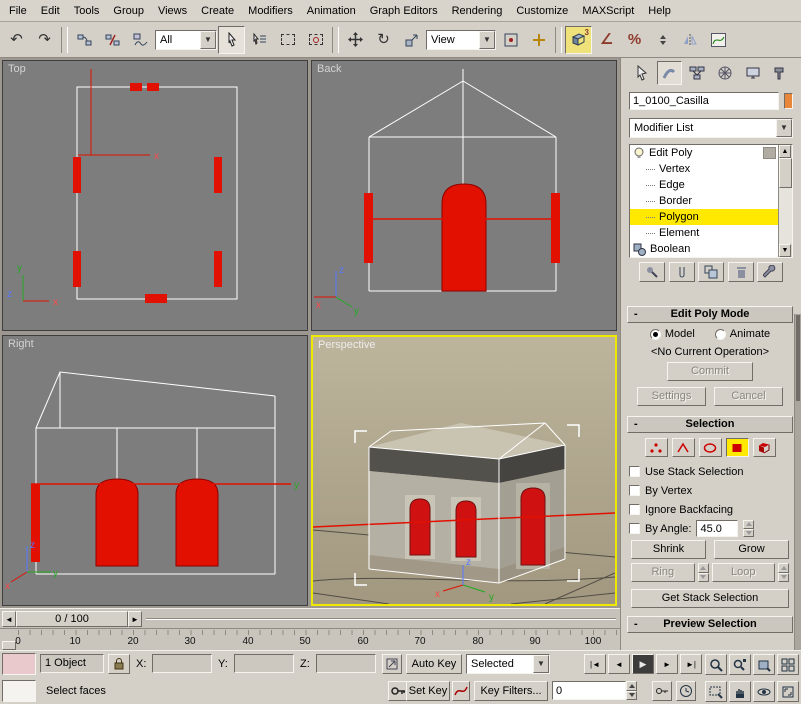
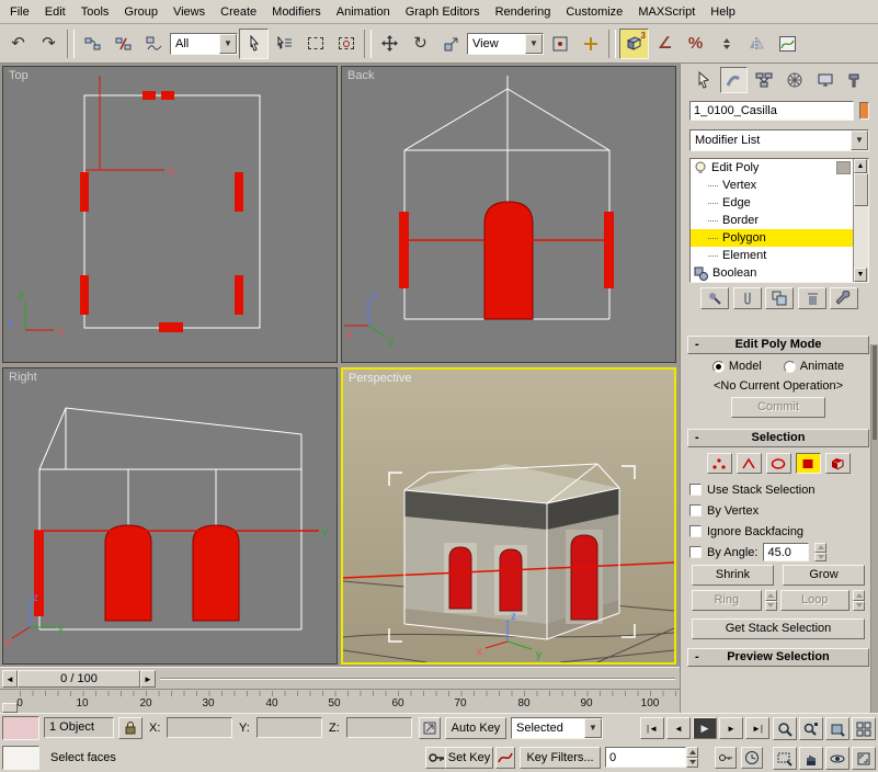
  File
  Edit
  Tools
  Group
  Views
  Create
  Modifiers
  Animation
  Graph Editors
  Rendering
  Customize
  MAXScript
  Help
  ↶
  ↷
  All
  ▼
  ↻
  View
  ▼
  3
  ∠
  %
  Top
  x
  x
  y
  z
  Back
  z
  x
  y
  Right
  y
  z
  y
  x
  Perspective
  x
  y
  z
  ◄
  0 / 100
  ►
  0
  10
  20
  30
  40
  50
  60
  70
  80
  90
  100
  1_0100_Casilla
  Modifier List
  ▼
  Edit Poly
  Vertex
  Edge
  Border
  Polygon
  Element
  Boolean
  -
  Edit Poly Mode
  Model
  Animate
  <No Current Operation>
  Commit
- Settings
- Cancel
  -
  Selection
  Use Stack Selection
  By Vertex
  Ignore Backfacing
  By Angle:
  45.0
  Shrink
  Grow
  Ring
  Loop
  Get Stack Selection
  -
  Preview Selection
  1 Object
  X:
  Y:
  Z:
  Auto Key
  Selected
  ▼
  |◄
  ◄
  ▶
  ►
  ►|
  Select faces
  Set Key
  Key Filters...
  0
